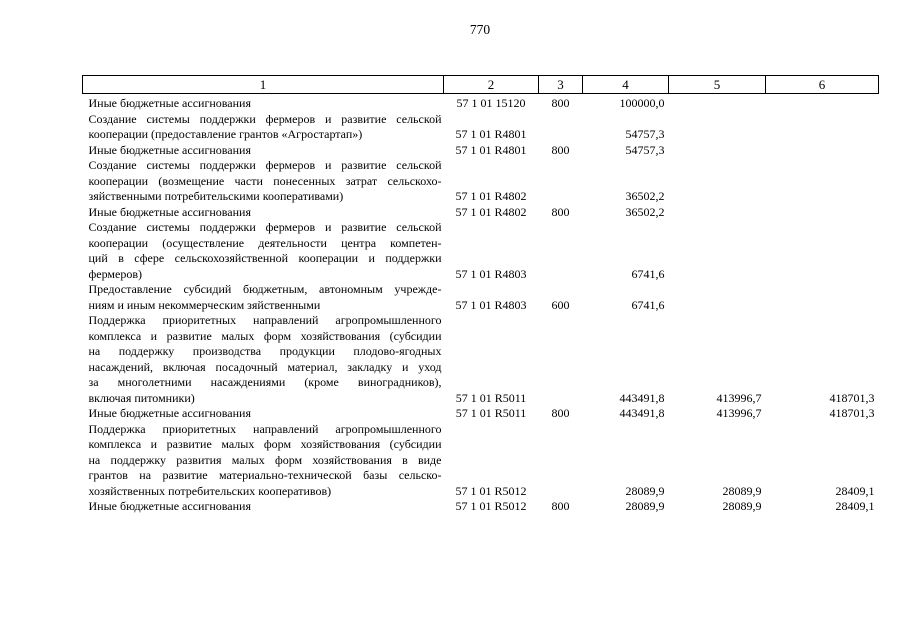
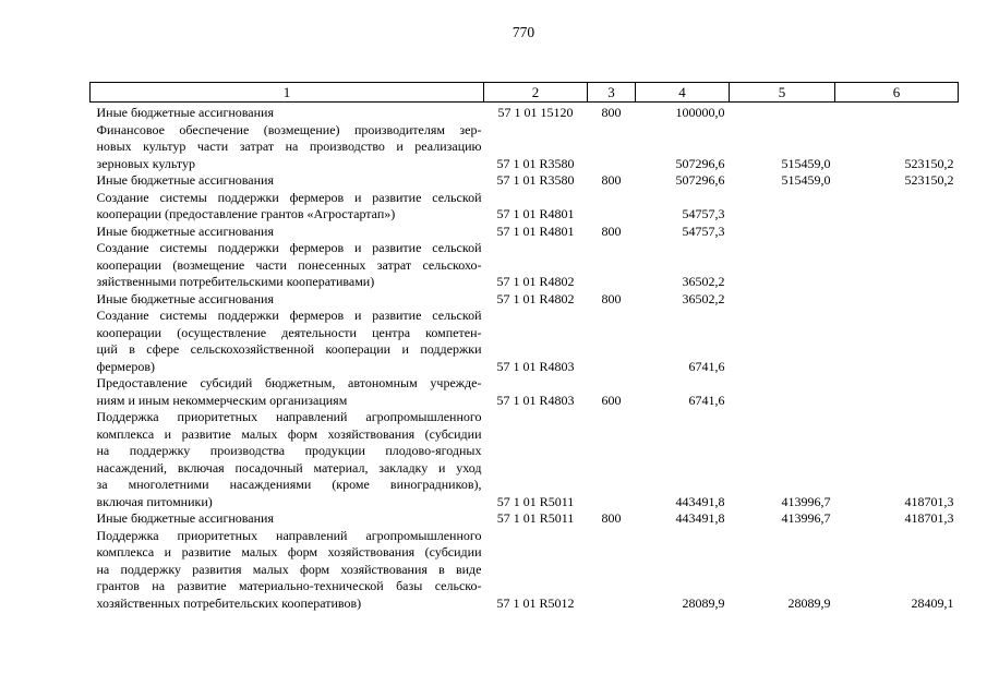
  770
  1	2	3	4	5	6
  Иные бюджетные ассигнования	57 1 01 15120	800	100000,0
+ Финансовое обеспечение (возмещение) производителям зер-новых культур части затрат на производство и реализациюзерновых культур	57 1 01 R3580		507296,6	515459,0	523150,2
+ Иные бюджетные ассигнования	57 1 01 R3580	800	507296,6	515459,0	523150,2
  Создание системы поддержки фермеров и развитие сельскойкооперации (предоставление грантов «Агростартап»)	57 1 01 R4801		54757,3
  Иные бюджетные ассигнования	57 1 01 R4801	800	54757,3
  Создание системы поддержки фермеров и развитие сельскойкооперации (возмещение части понесенных затрат сельскохо-зяйственными потребительскими кооперативами)	57 1 01 R4802		36502,2
  Иные бюджетные ассигнования	57 1 01 R4802	800	36502,2
  Создание системы поддержки фермеров и развитие сельскойкооперации (осуществление деятельности центра компетен-ций в сфере сельскохозяйственной кооперации и поддержкифермеров)	57 1 01 R4803		6741,6
- Предоставление субсидий бюджетным, автономным учрежде-ниям и иным некоммерческим зяйственными	57 1 01 R4803	600	6741,6
+ Предоставление субсидий бюджетным, автономным учрежде-ниям и иным некоммерческим организациям	57 1 01 R4803	600	6741,6
  Поддержка приоритетных направлений агропромышленногокомплекса и развитие малых форм хозяйствования (субсидиина поддержку производства продукции плодово-ягодныхнасаждений, включая посадочный материал, закладку и уходза многолетними насаждениями (кроме виноградников),включая питомники)	57 1 01 R5011		443491,8	413996,7	418701,3
  Иные бюджетные ассигнования	57 1 01 R5011	800	443491,8	413996,7	418701,3
  Поддержка приоритетных направлений агропромышленногокомплекса и развитие малых форм хозяйствования (субсидиина поддержку развития малых форм хозяйствования в видегрантов на развитие материально-технической базы сельско-хозяйственных потребительских кооперативов)	57 1 01 R5012		28089,9	28089,9	28409,1
- Иные бюджетные ассигнования	57 1 01 R5012	800	28089,9	28089,9	28409,1
